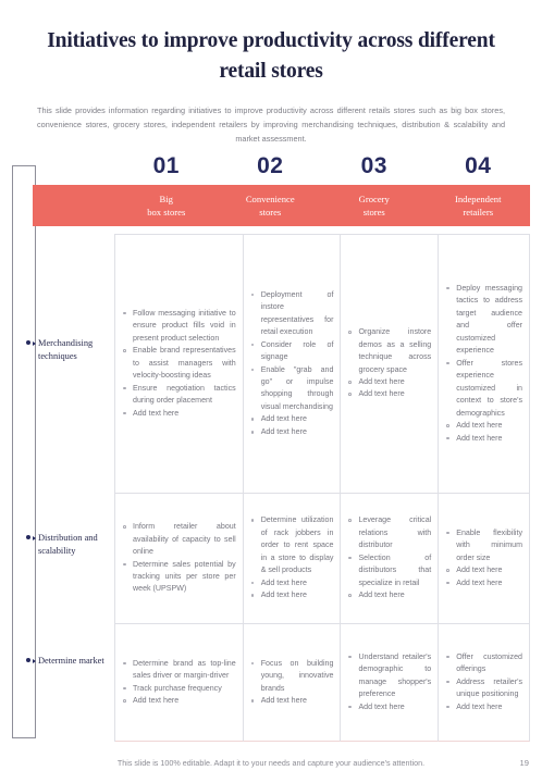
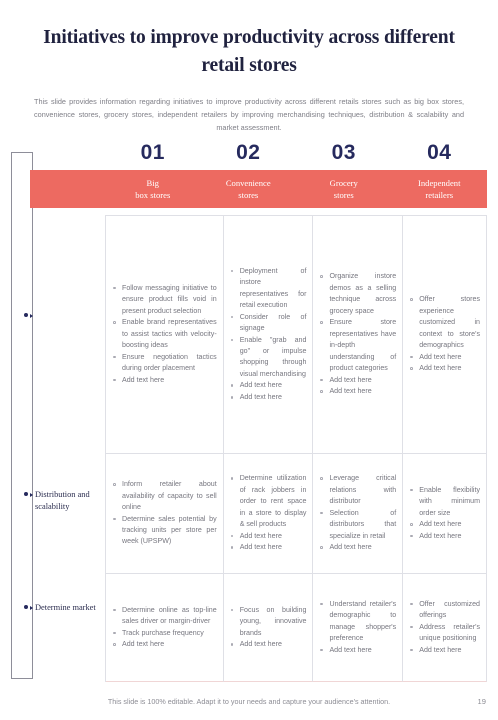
  Initiatives to improve productivity across different retail stores
  This slide provides information regarding initiatives to improve productivity across different retails stores such as big box stores, convenience stores, grocery stores, independent retailers by improving merchandising techniques, distribution & scalability and market assessment.
  01
  02
  03
  04
  Big
  box stores
  Convenience
  stores
  Grocery
  stores
  Independent
  retailers
- Merchandising techniques
  Distribution and scalability
  Determine market
  Follow messaging initiative to ensure product fills void in present product selection
- Enable brand representatives to assist managers with velocity-boosting ideas
+ Enable brand representatives to assist tactics with velocity-boosting ideas
  Ensure negotiation tactics during order placement
  Add text here
  Deployment of instore representatives for retail execution
  Consider role of signage
  Enable "grab and go" or impulse shopping through visual merchandising
  Add text here
  Add text here
  Organize instore demos as a selling technique across grocery space
+ Ensure store representatives have in-depth understanding of product categories
  Add text here
  Add text here
- Deploy messaging tactics to address target audience and offer customized experience
  Offer stores experience customized in context to store's demographics
  Add text here
  Add text here
  Inform retailer about availability of capacity to sell online
  Determine sales potential by tracking units per store per week (UPSPW)
  Determine utilization of rack jobbers in order to rent space & sell products
  Add text here
  Add text here
  Leverage critical relations with distributor
  distributors that specialize in retail
  Add text here
  Enable flexibility with minimum
  Add text here
  Add text here
- Determine brand as top-line sales driver or margin-driver
+ Determine online as top-line sales driver or margin-driver
  Track purchase frequency
  Add text here
  Focus on building young, innovative brands
  Add text here
  Understand retailer's demographic to manage shopper's preference
  Add text here
  Offer customized offerings
  Address retailer's unique positioning
  Add text here
  This slide is 100% editable. Adapt it to your needs and capture your audience's attention.
  19
